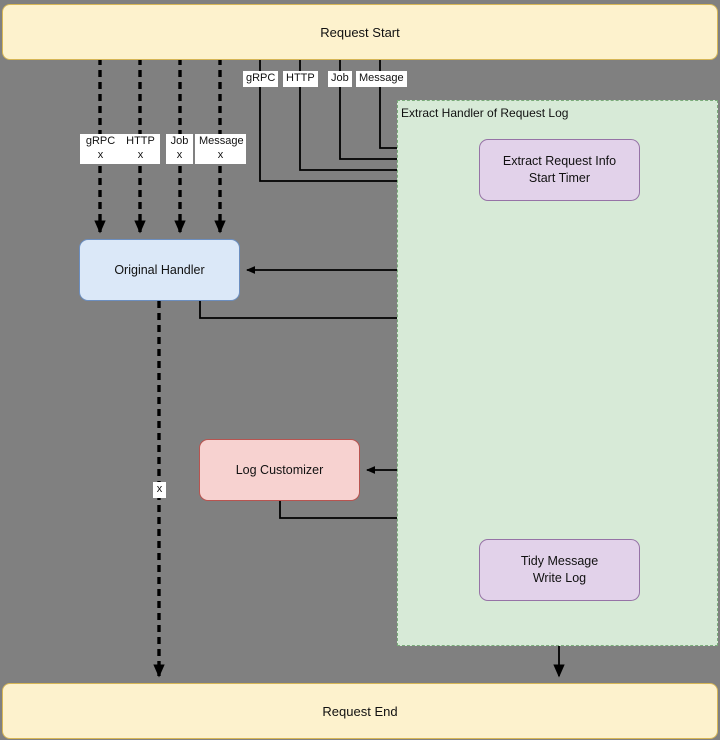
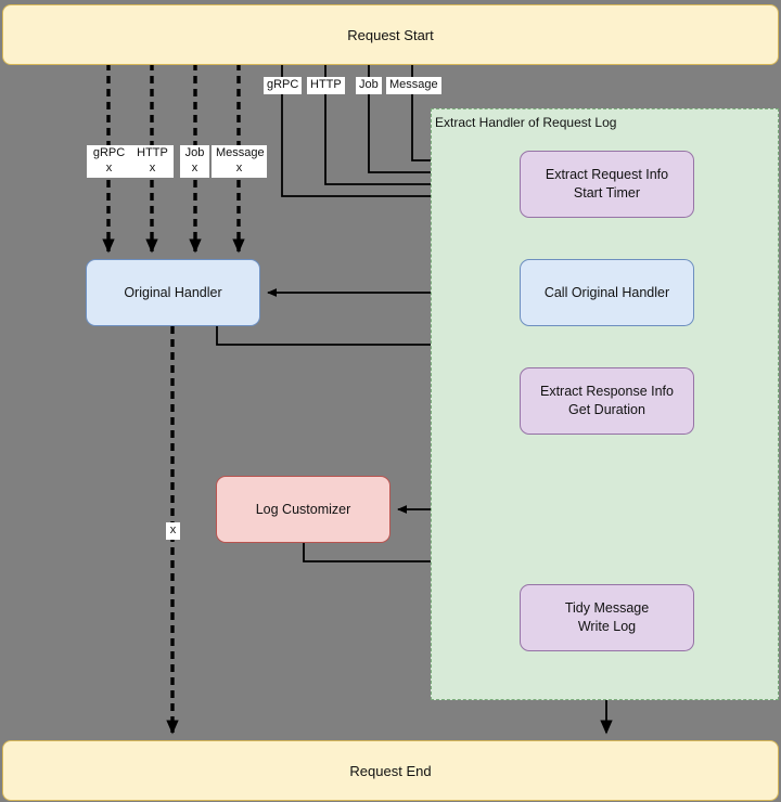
  Request Start
  Extract Handler of Request Log
  gRPC
  HTTP
  Job
  Message
  gRPC
  x
  HTTP
  x
  Job
  x
  Message
  x
  x
  Extract Request Info
  Start Timer
+ Call Original Handler
+ Extract Response Info
+ Get Duration
  Tidy Message
  Write Log
  Original Handler
  Log Customizer
  Request End
